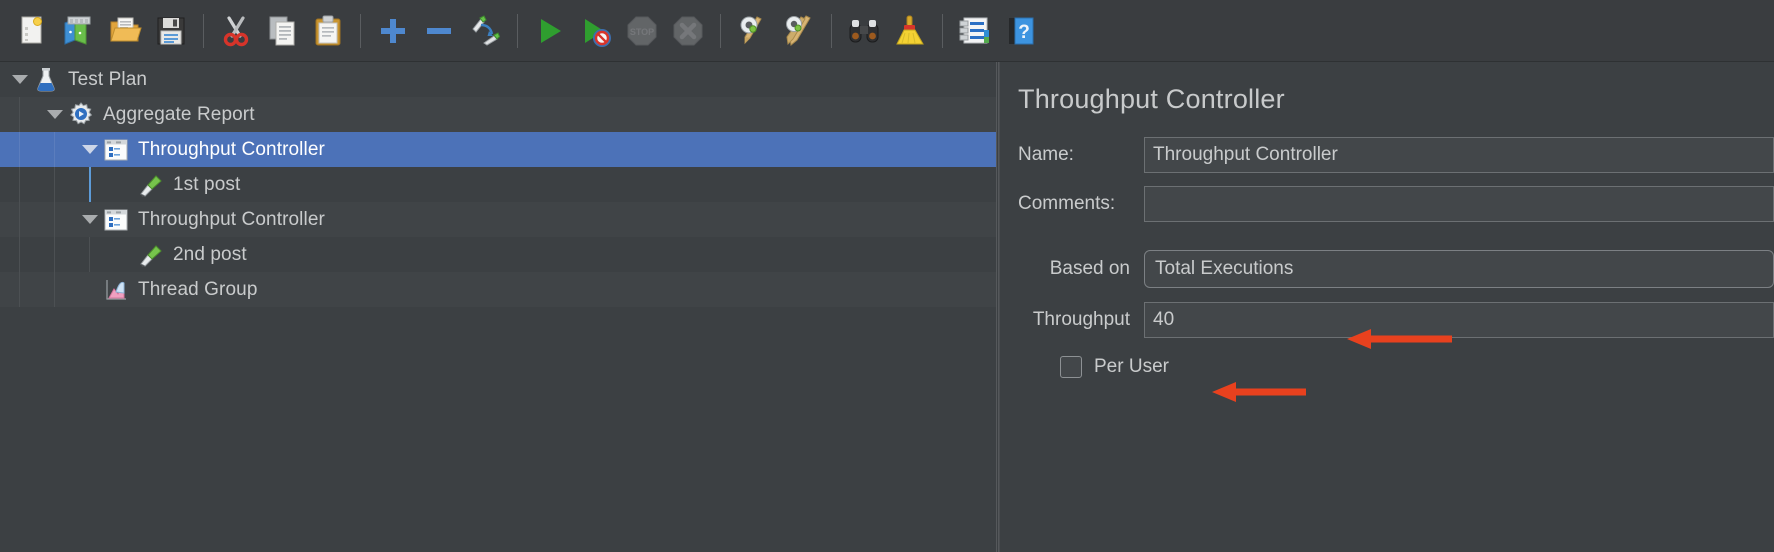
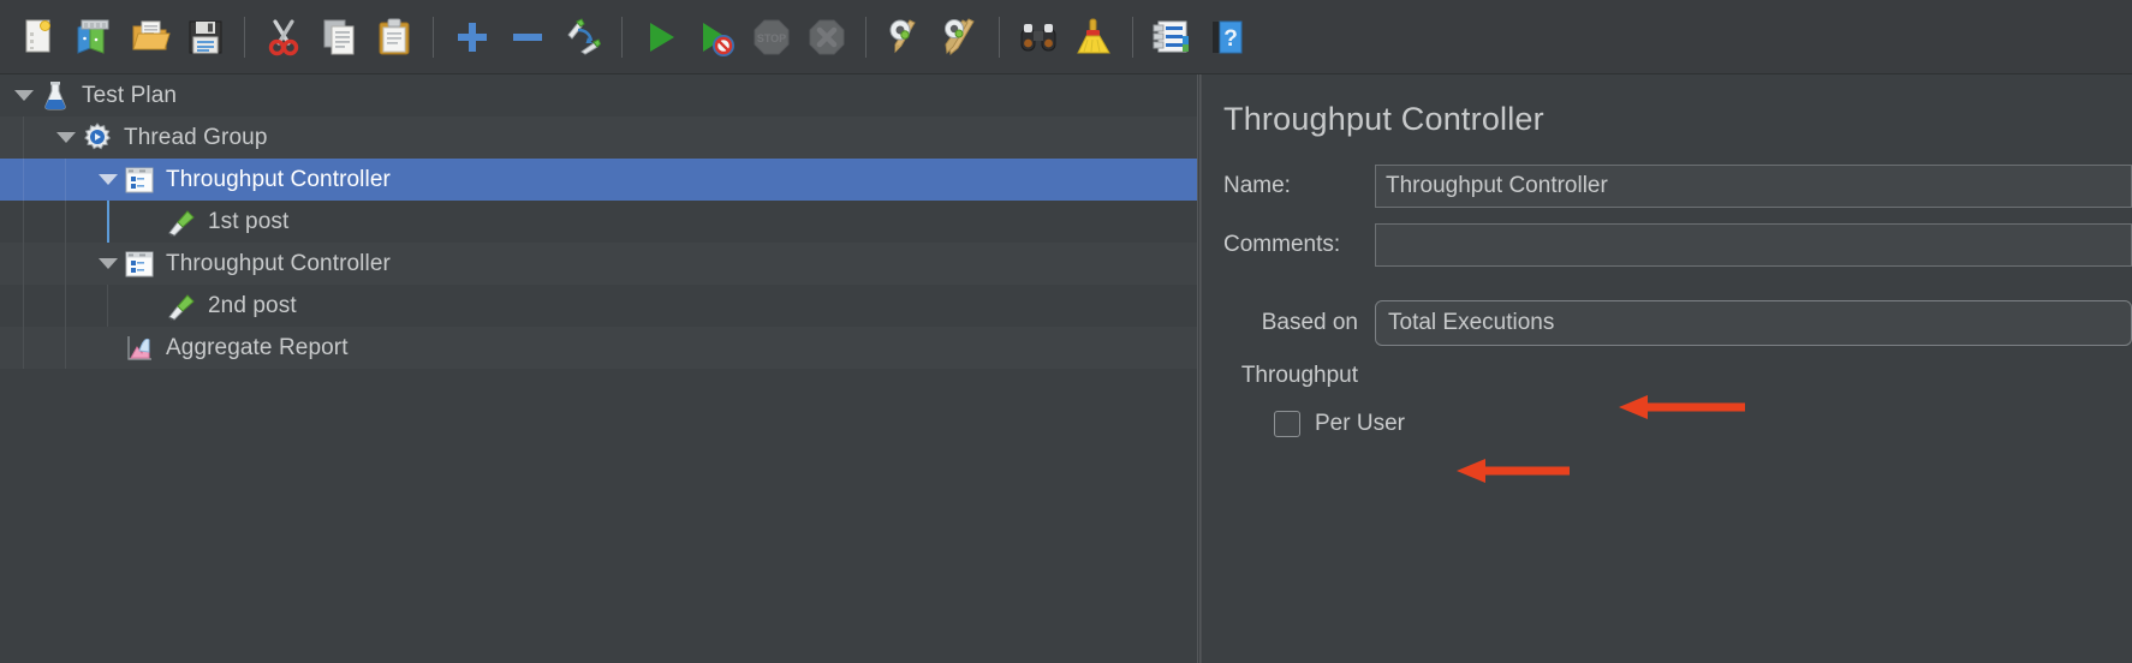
  ?
  Test Plan
- Aggregate Report
+ Thread Group
  Throughput Controller
  1st post
  Throughput Controller
  2nd post
- Thread Group
+ Aggregate Report
  Throughput Controller
  Name:
  Throughput Controller
  Comments:
  Based on
  Total Executions
  Throughput
- 40
  Per User
